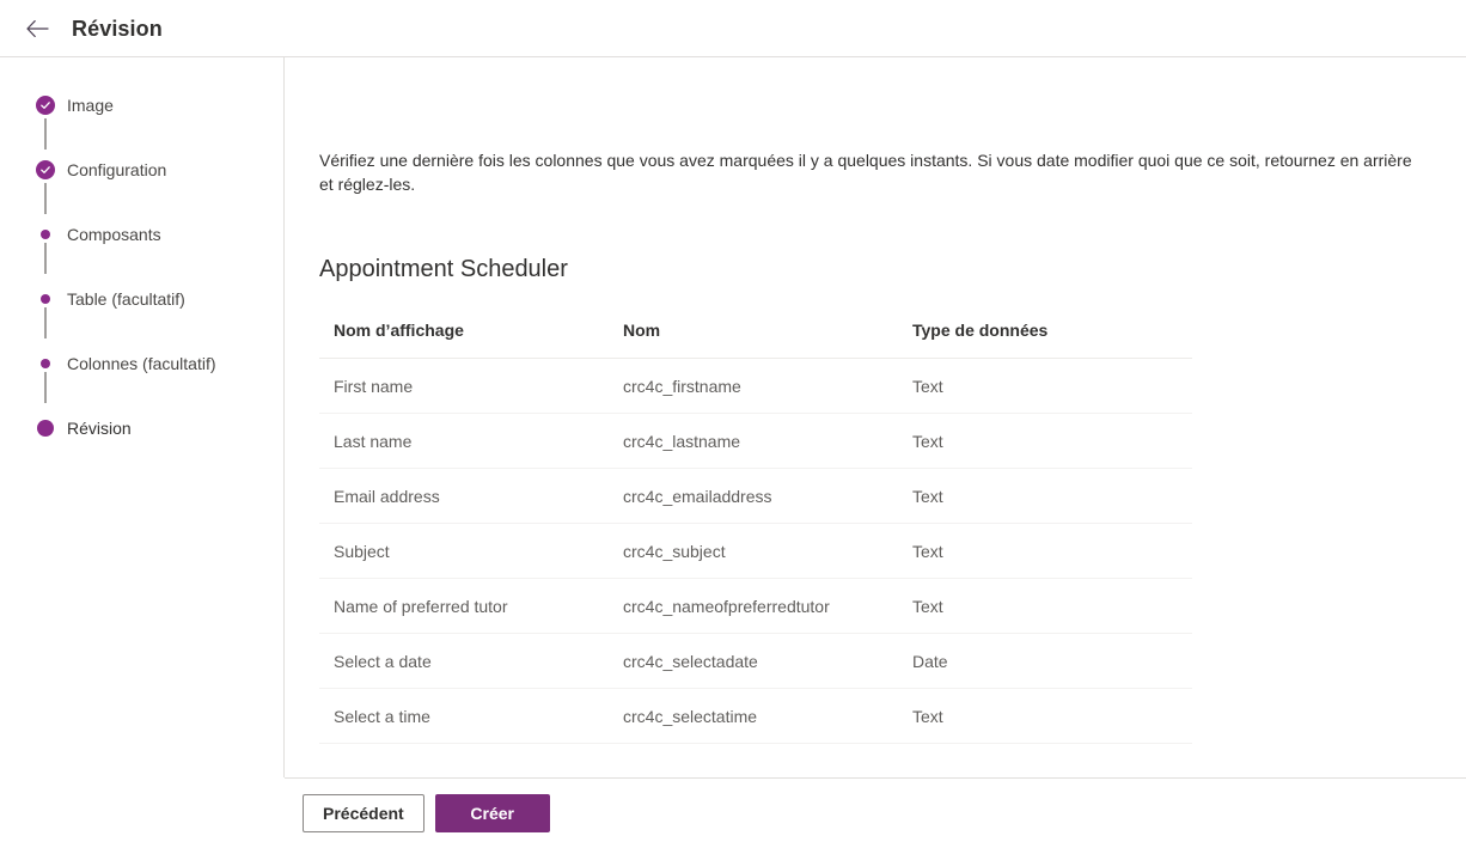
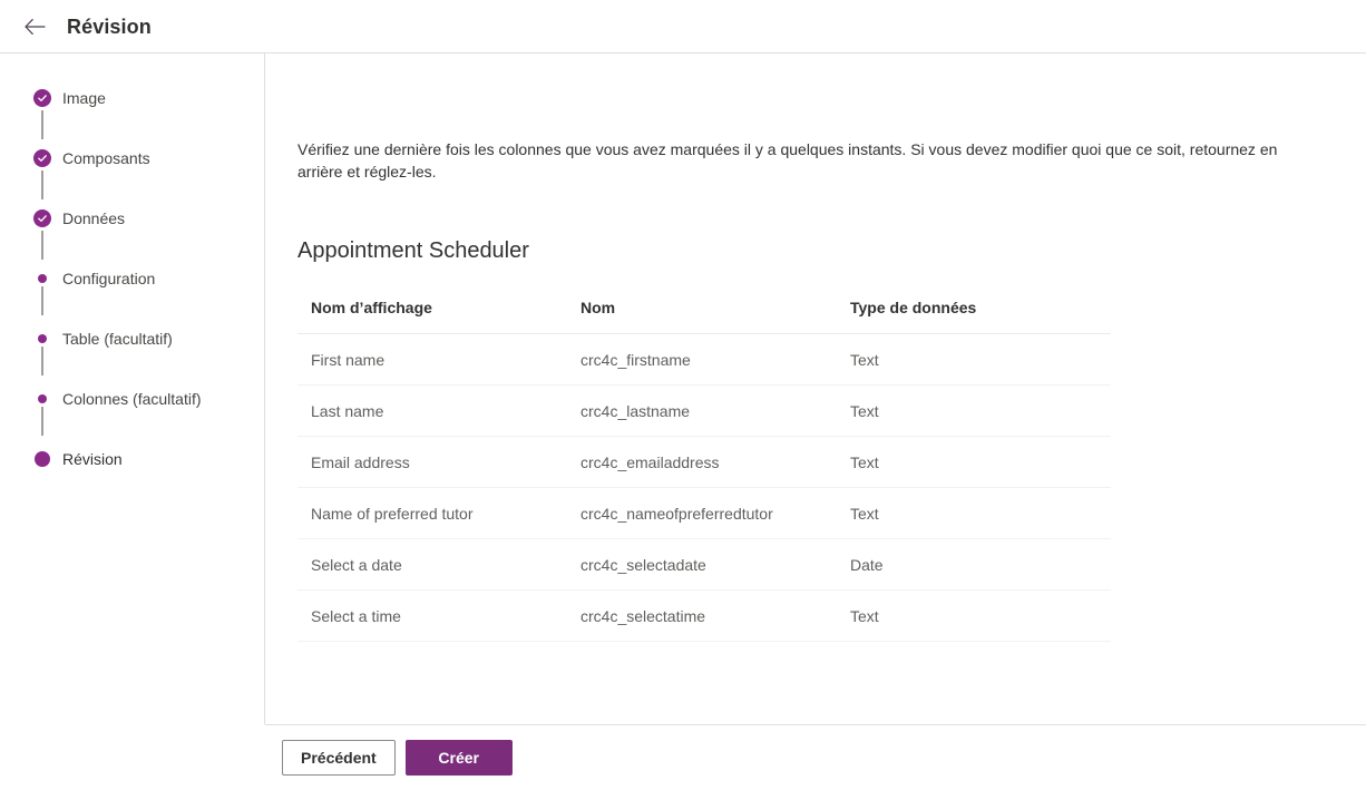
  Révision
  Image
- Configuration
+ Composants
+ Données
- Composants
+ Configuration
  Table (facultatif)
  Colonnes (facultatif)
  Révision
- Vérifiez une dernière fois les colonnes que vous avez marquées il y a quelques instants. Si vous date modifier quoi que ce soit, retournez en arrière et réglez-les.
+ Vérifiez une dernière fois les colonnes que vous avez marquées il y a quelques instants. Si vous devez modifier quoi que ce soit, retournez en arrière et réglez-les.
  Appointment Scheduler
  Nom d’affichage	Nom	Type de données
  First name	crc4c_firstname	Text
  Last name	crc4c_lastname	Text
  Email address	crc4c_emailaddress	Text
- Subject	crc4c_subject	Text
  Name of preferred tutor	crc4c_nameofpreferredtutor	Text
  Select a date	crc4c_selectadate	Date
  Select a time	crc4c_selectatime	Text
  Précédent
  Créer
